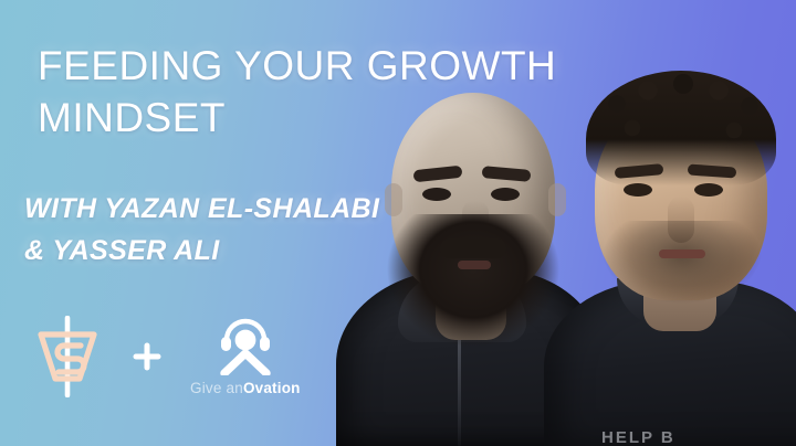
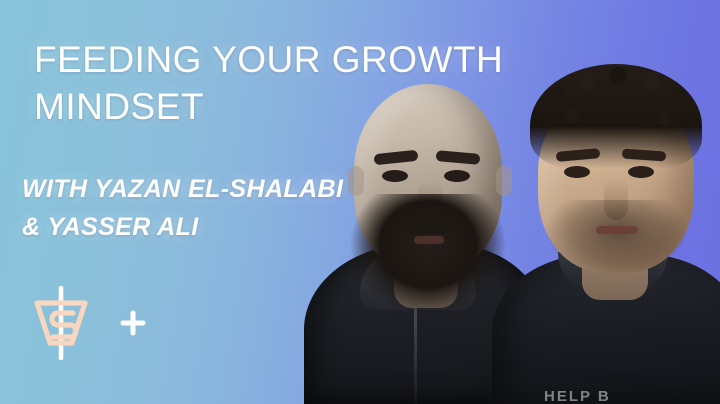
  HELP B
  FEEDING YOUR GROWTH
  MINDSET
  WITH YAZAN EL-SHALABI
  & YASSER ALI
- Give anOvation
